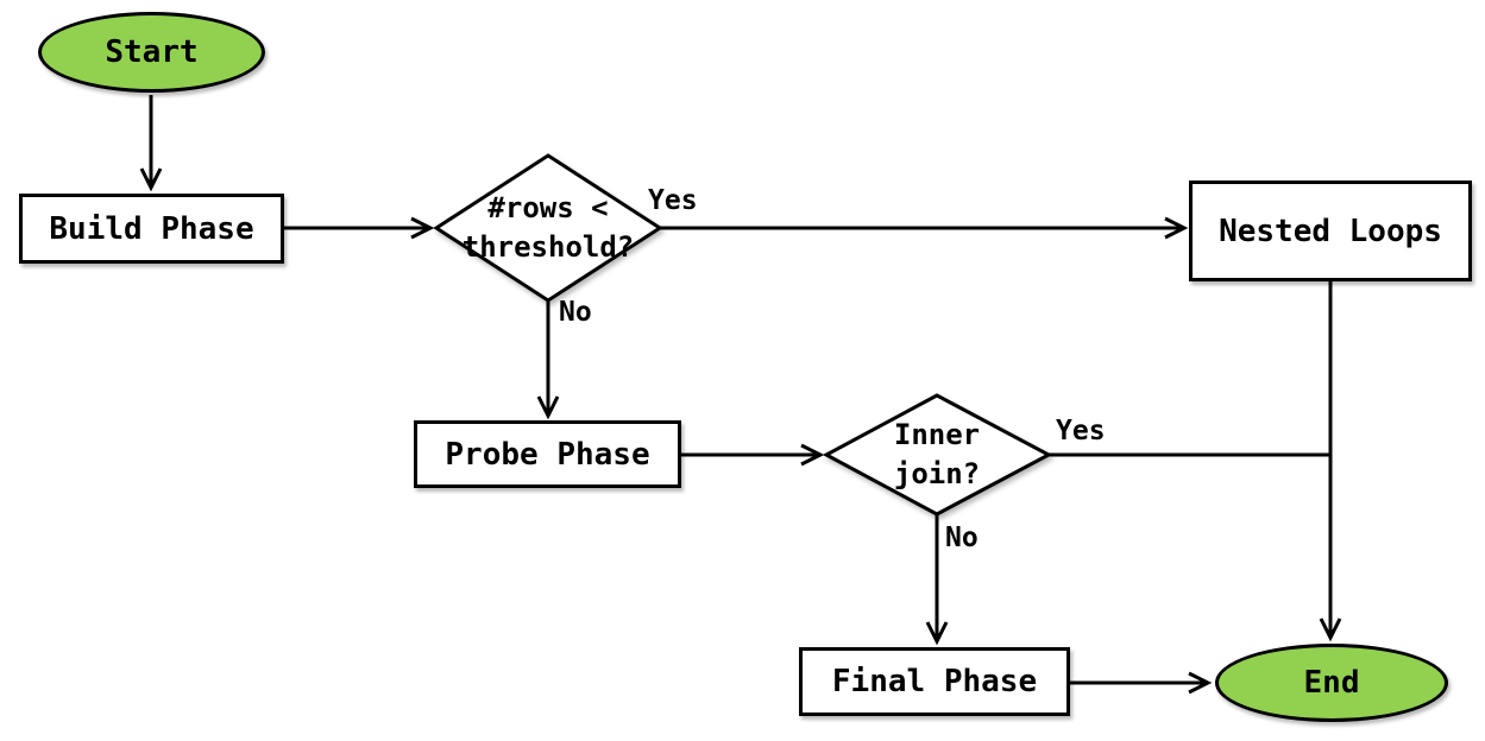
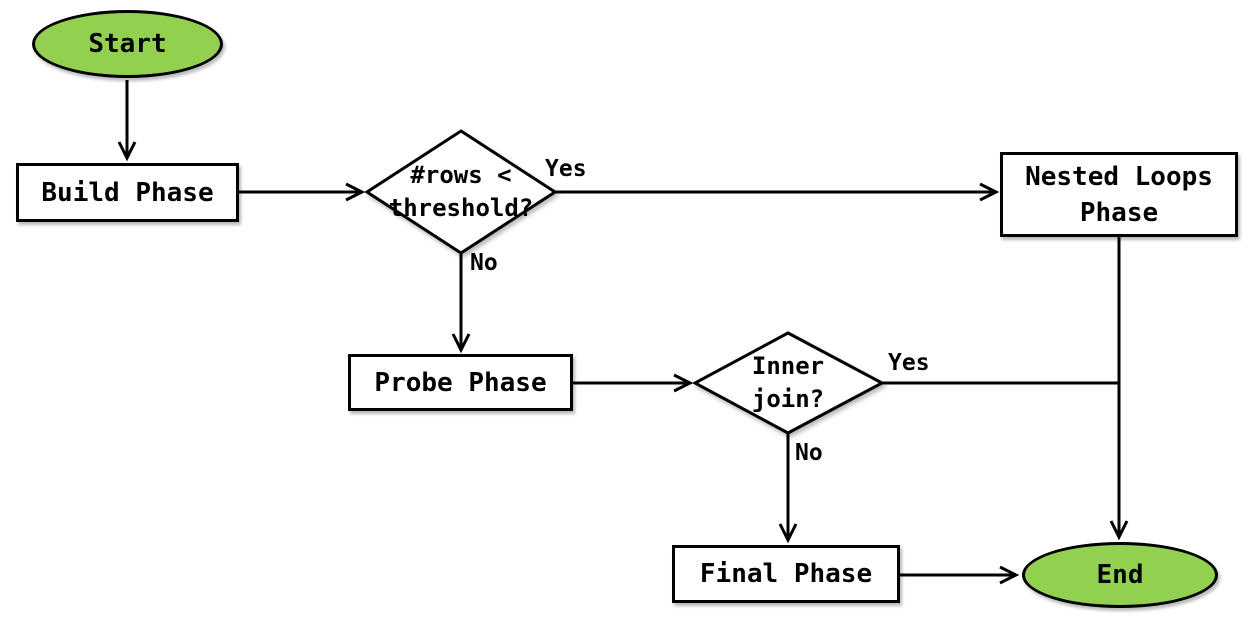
  Start
  Build Phase
  Nested Loops
+ Phase
  Probe Phase
  Final Phase
  End
  #rows <
  threshold?
  Inner
  join?
  Yes
  No
  Yes
  No
